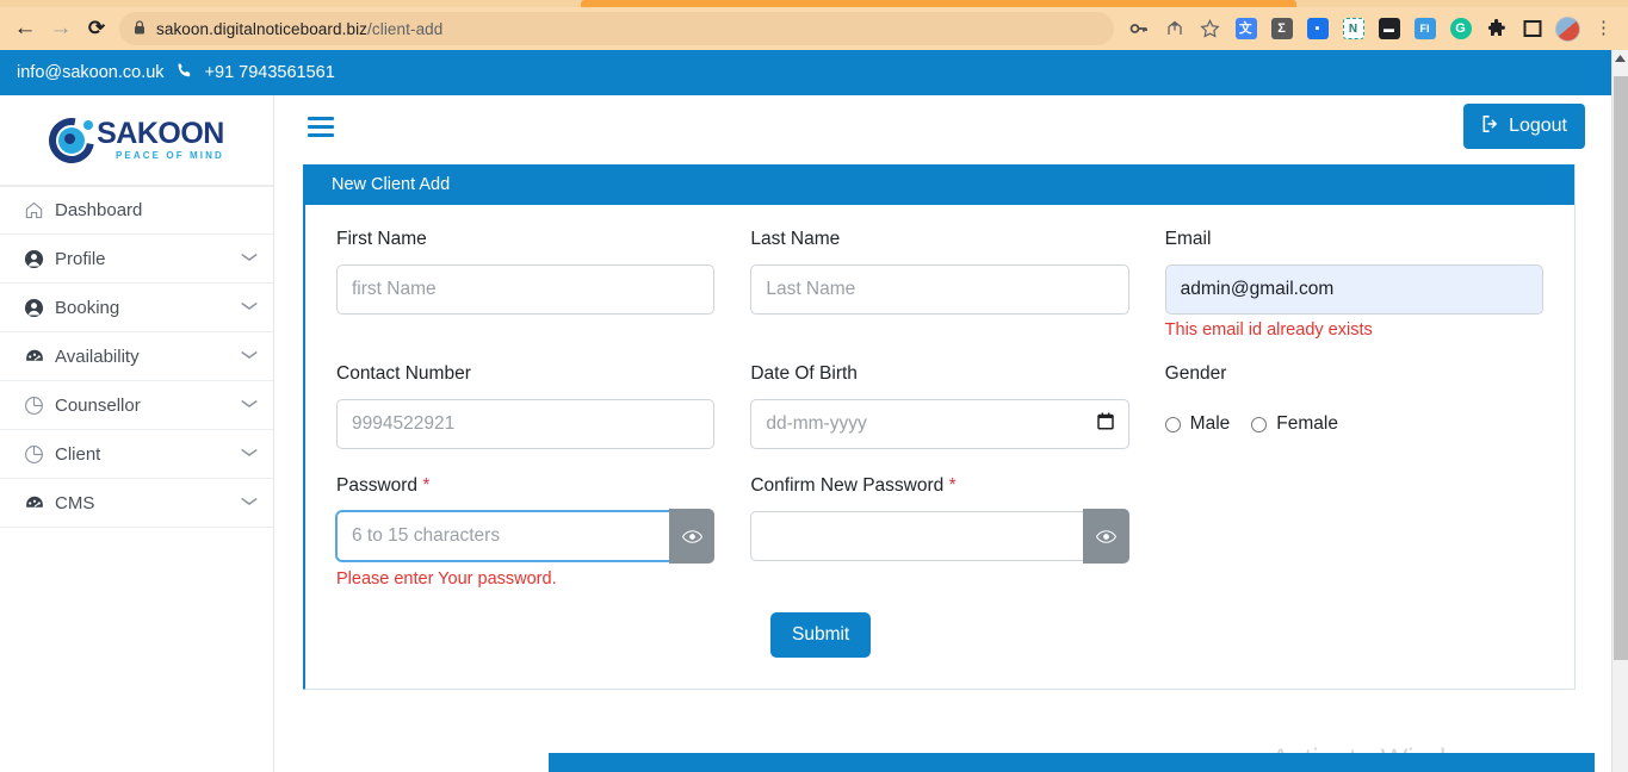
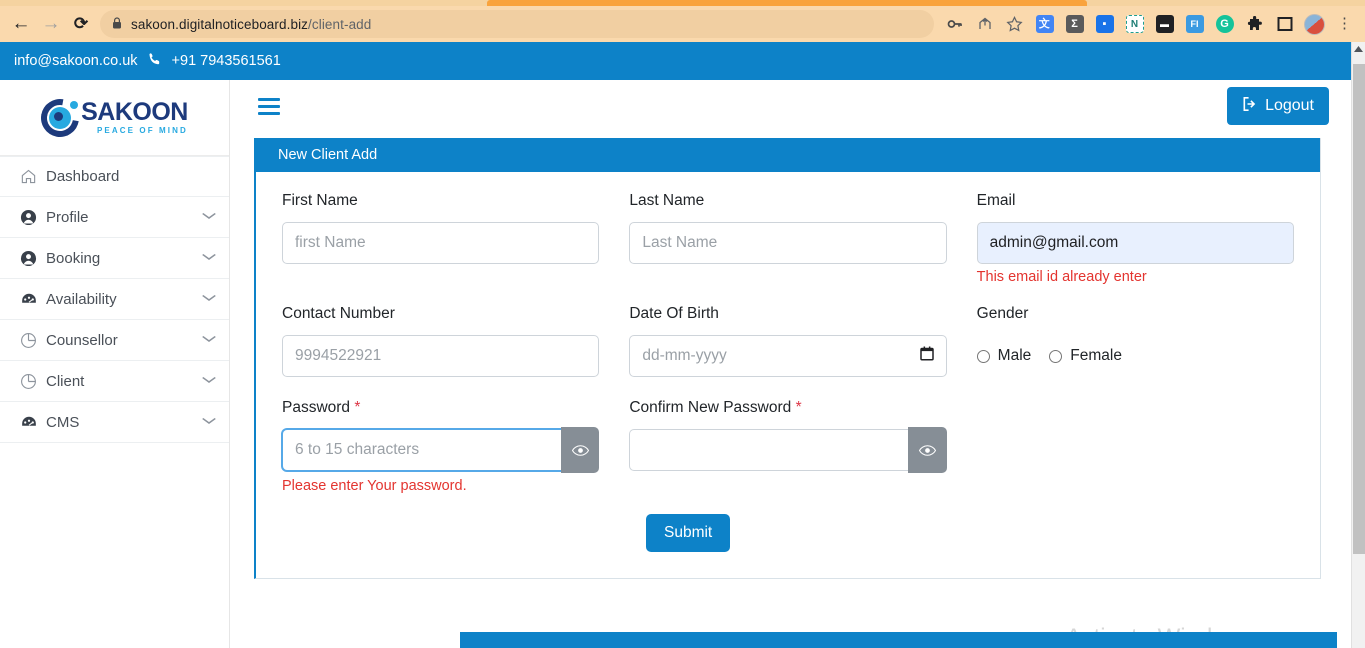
  ←
  →
  ⟳
  sakoon.digitalnoticeboard.biz/client-add
  文
  Σ
  ▪
  N
  ▬
  FI
  G
  ⋮
  info@sakoon.co.uk
  +91 7943561561
  SAKOON
  PEACE OF MIND
  Dashboard
  Profile
  Booking
  Availability
  Counsellor
  Client
  CMS
  Logout
  New Client Add
  First Name
  first Name
  Last Name
  Last Name
  Email
  admin@gmail.com
- This email id already exists
+ This email id already enter
  Contact Number
  9994522921
  Date Of Birth
  dd-mm-yyyy
  Gender
  Male
  Female
  Password *
  6 to 15 characters
  Please enter Your password.
  Confirm New Password *
  Submit
